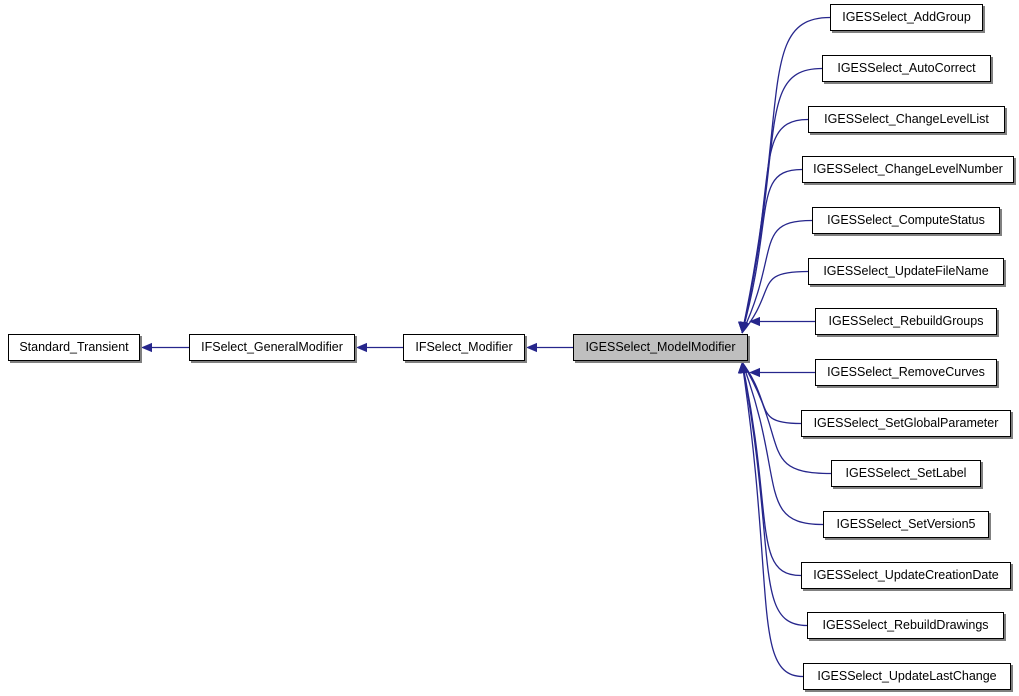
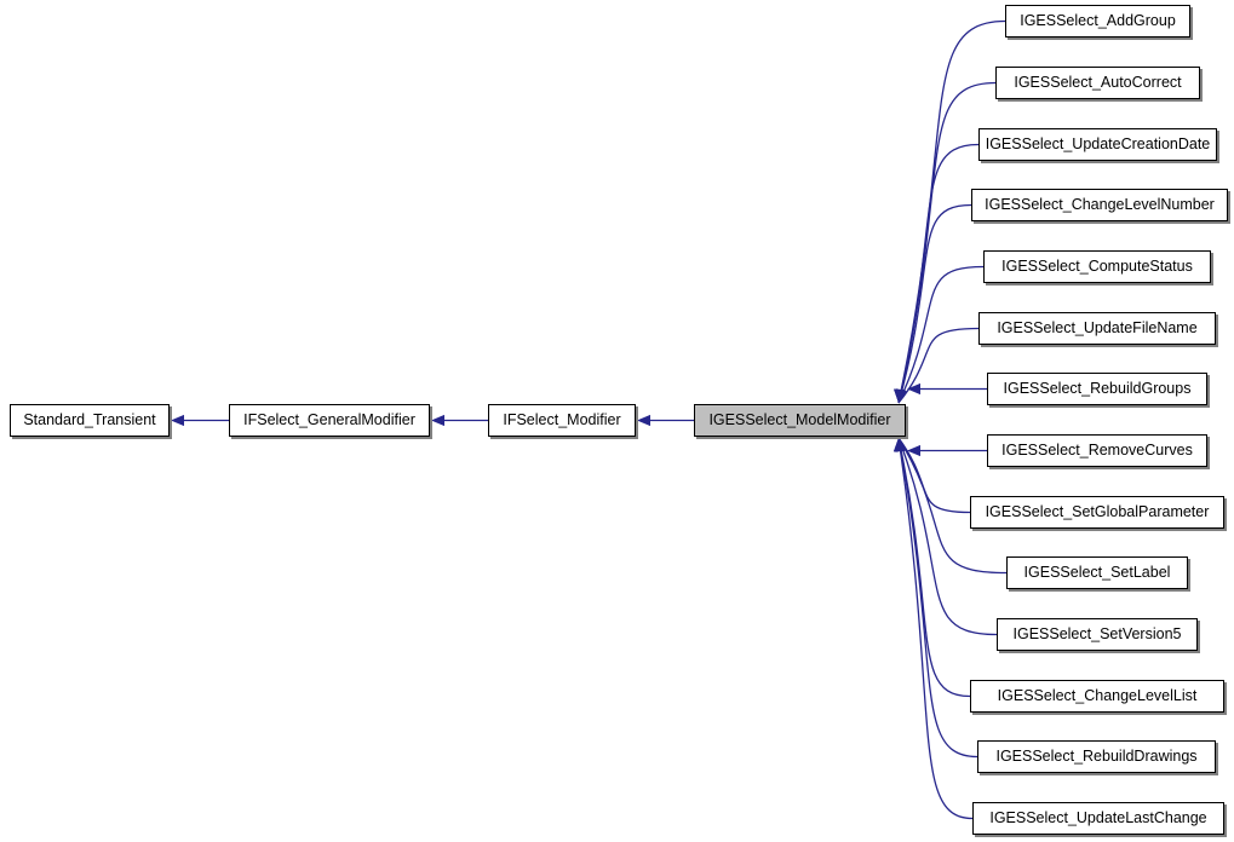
  Standard_Transient
  IFSelect_GeneralModifier
  IFSelect_Modifier
  IGESSelect_ModelModifier
  IGESSelect_AddGroup
  IGESSelect_AutoCorrect
- IGESSelect_ChangeLevelList
+ IGESSelect_UpdateCreationDate
  IGESSelect_ChangeLevelNumber
  IGESSelect_ComputeStatus
  IGESSelect_UpdateFileName
  IGESSelect_RebuildGroups
  IGESSelect_RemoveCurves
  IGESSelect_SetGlobalParameter
  IGESSelect_SetLabel
  IGESSelect_SetVersion5
- IGESSelect_UpdateCreationDate
+ IGESSelect_ChangeLevelList
  IGESSelect_RebuildDrawings
  IGESSelect_UpdateLastChange
